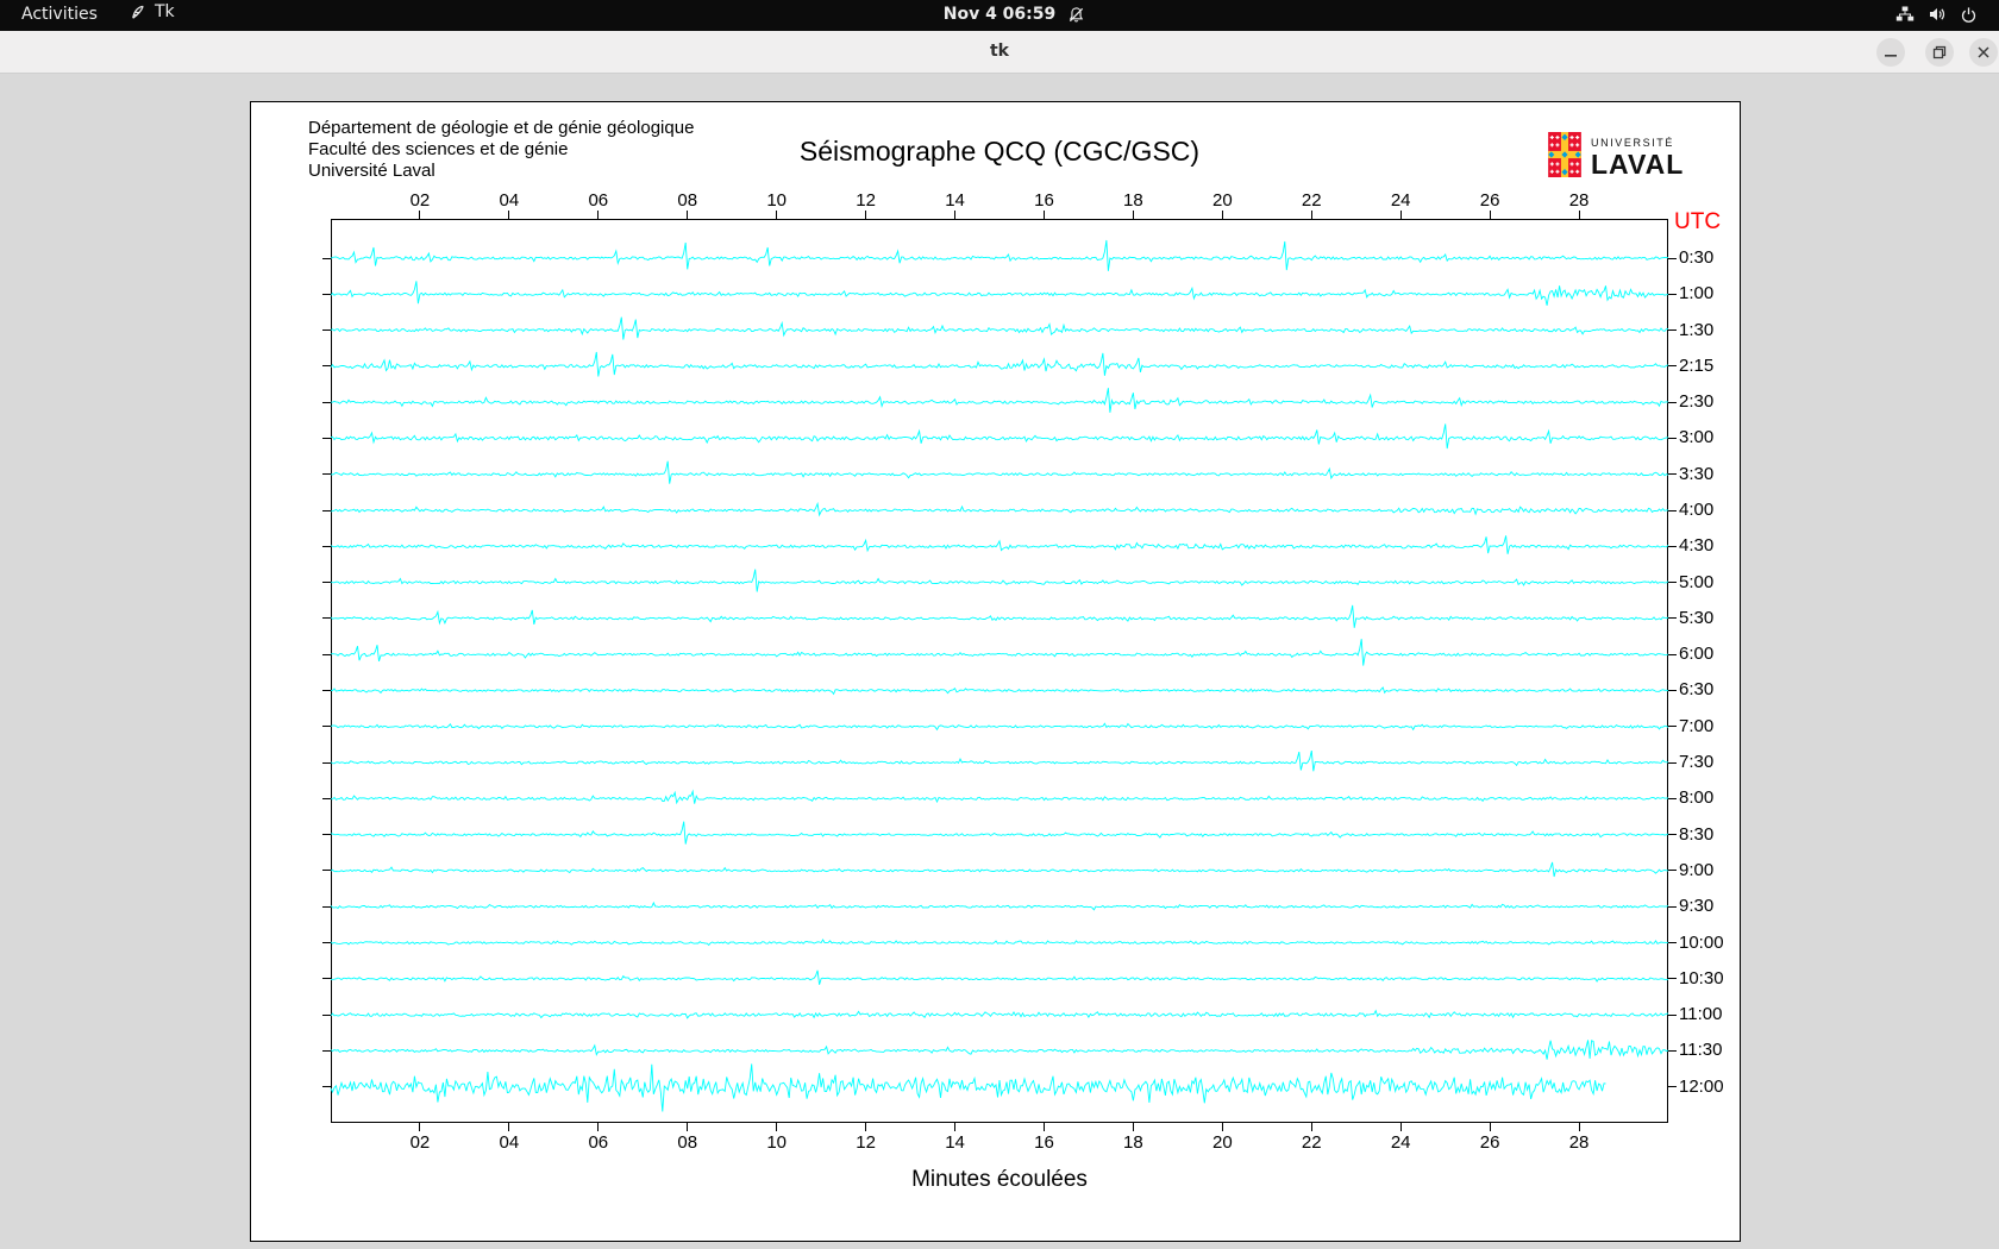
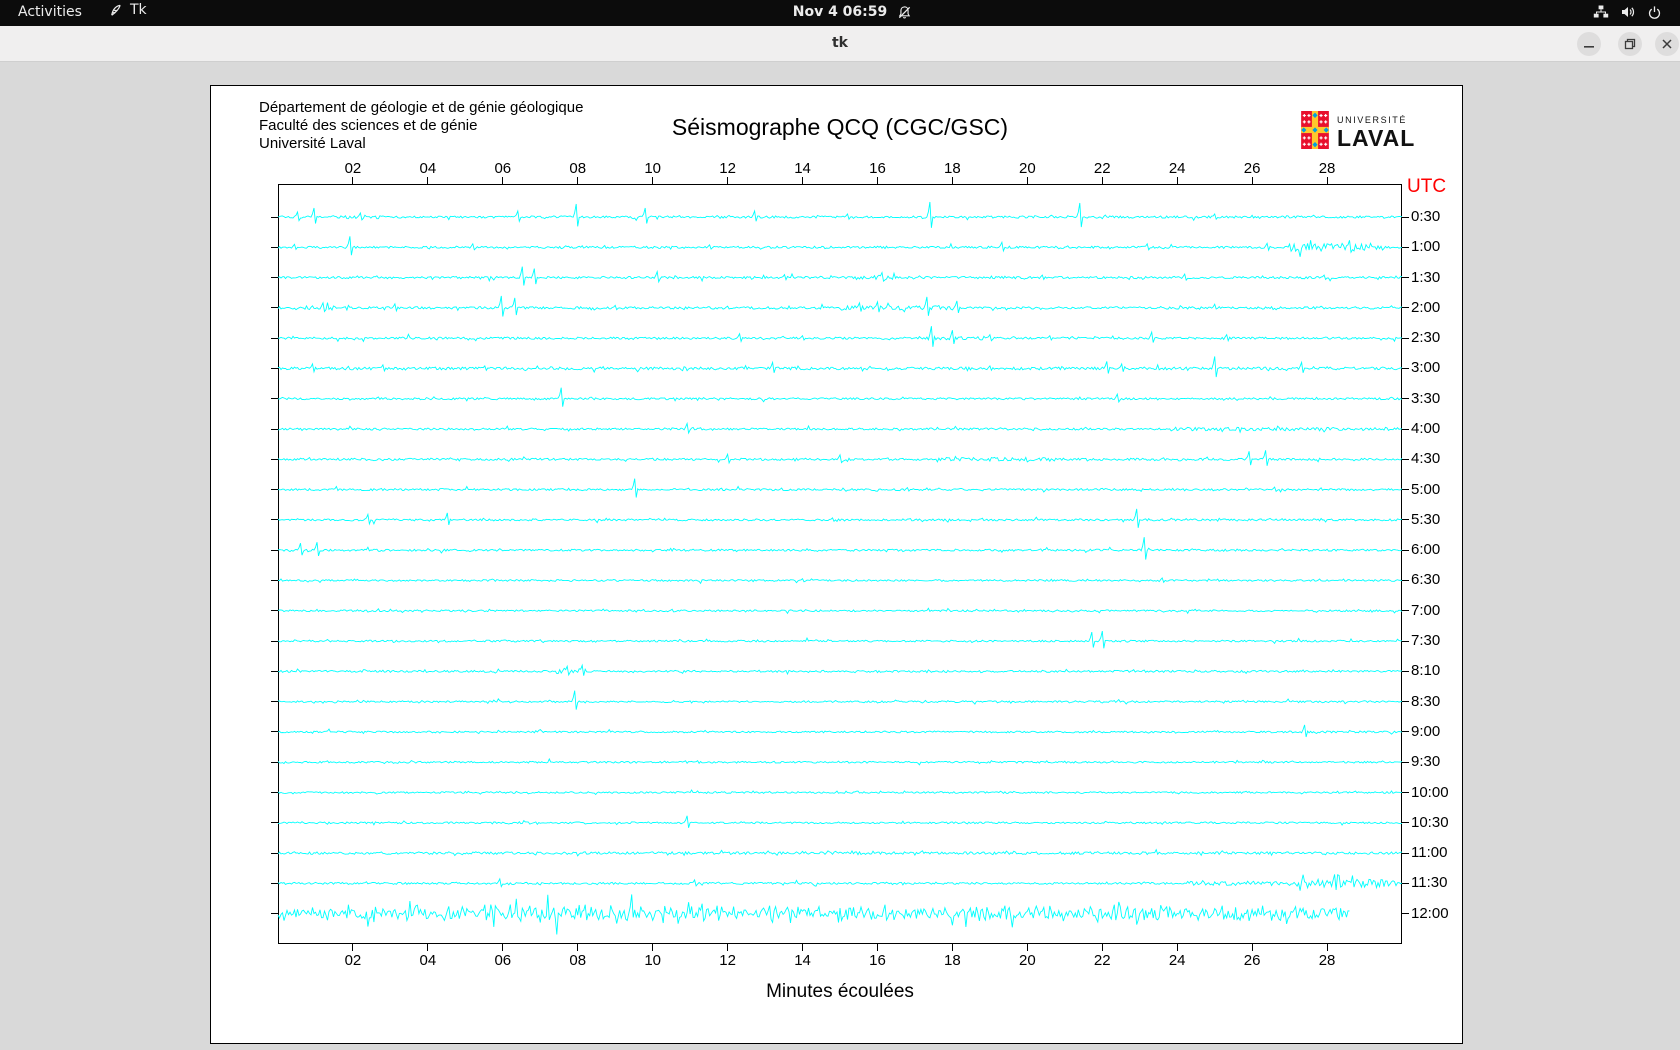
  Activities
  Tk
  Nov 4 06:59
  tk
  Département de géologie et de génie géologique
  Faculté des sciences et de génie
  Université Laval
  Séismographe QCQ (CGC/GSC)
  UNIVERSITÉ
  LAVAL
  UTC
  02
  02
  04
  04
  06
  06
  08
  08
  10
  10
  12
  12
  14
  14
  16
  16
  18
  18
  20
  20
  22
  22
  24
  24
  26
  26
  28
  28
  0:30
  1:00
  1:30
- 2:15
+ 2:00
  2:30
  3:00
  3:30
  4:00
  4:30
  5:00
  5:30
  6:00
  6:30
  7:00
  7:30
- 8:00
+ 8:10
  8:30
  9:00
  9:30
  10:00
  10:30
  11:00
  11:30
  12:00
  Minutes écoulées
